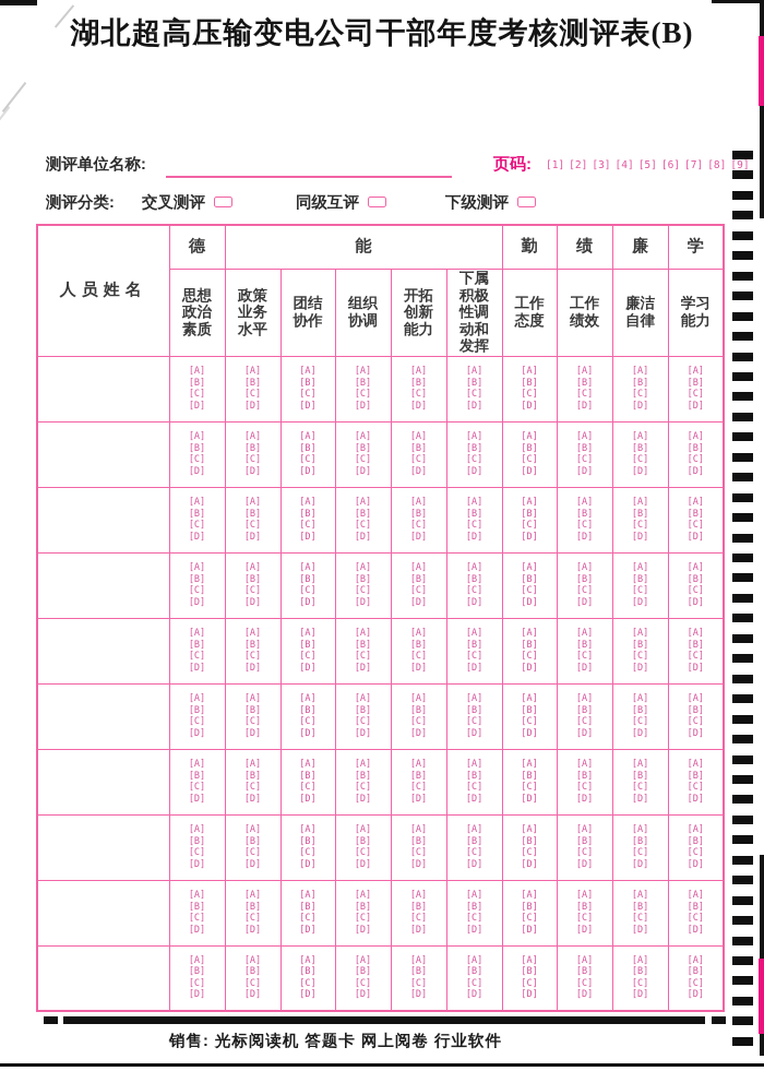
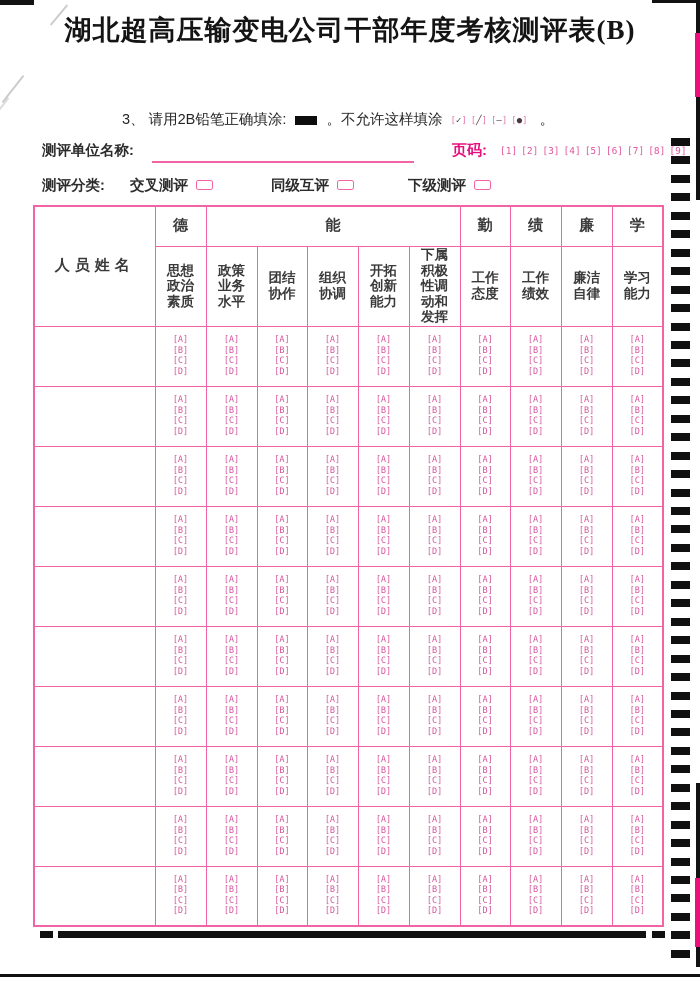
  湖北超高压输变电公司干部年度考核测评表(B)
+ 3、 请用2B铅笔正确填涂: 。不允许这样填涂 [✓] [╱] [—] [●] 。
  测评单位名称:
  页码:
  [1]
  [2]
  [3]
  [4]
  [5]
  [6]
  [7]
  [8]
  [9]
  测评分类:
  交叉测评
  同级互评
  下级测评
  人员姓名	德	能	勤	绩	廉	学
  思想 政治 素质	政策 业务 水平	团结 协作	组织 协调	开拓 创新 能力	下属 积极 性调 动和 发挥	工作 态度	工作 绩效	廉洁 自律	学习 能力
  	[A][B][C][D]	[A][B][C][D]	[A][B][C][D]	[A][B][C][D]	[A][B][C][D]	[A][B][C][D]	[A][B][C][D]	[A][B][C][D]	[A][B][C][D]	[A][B][C][D]
  	[A][B][C][D]	[A][B][C][D]	[A][B][C][D]	[A][B][C][D]	[A][B][C][D]	[A][B][C][D]	[A][B][C][D]	[A][B][C][D]	[A][B][C][D]	[A][B][C][D]
  	[A][B][C][D]	[A][B][C][D]	[A][B][C][D]	[A][B][C][D]	[A][B][C][D]	[A][B][C][D]	[A][B][C][D]	[A][B][C][D]	[A][B][C][D]	[A][B][C][D]
  	[A][B][C][D]	[A][B][C][D]	[A][B][C][D]	[A][B][C][D]	[A][B][C][D]	[A][B][C][D]	[A][B][C][D]	[A][B][C][D]	[A][B][C][D]	[A][B][C][D]
  	[A][B][C][D]	[A][B][C][D]	[A][B][C][D]	[A][B][C][D]	[A][B][C][D]	[A][B][C][D]	[A][B][C][D]	[A][B][C][D]	[A][B][C][D]	[A][B][C][D]
  	[A][B][C][D]	[A][B][C][D]	[A][B][C][D]	[A][B][C][D]	[A][B][C][D]	[A][B][C][D]	[A][B][C][D]	[A][B][C][D]	[A][B][C][D]	[A][B][C][D]
  	[A][B][C][D]	[A][B][C][D]	[A][B][C][D]	[A][B][C][D]	[A][B][C][D]	[A][B][C][D]	[A][B][C][D]	[A][B][C][D]	[A][B][C][D]	[A][B][C][D]
  	[A][B][C][D]	[A][B][C][D]	[A][B][C][D]	[A][B][C][D]	[A][B][C][D]	[A][B][C][D]	[A][B][C][D]	[A][B][C][D]	[A][B][C][D]	[A][B][C][D]
  	[A][B][C][D]	[A][B][C][D]	[A][B][C][D]	[A][B][C][D]	[A][B][C][D]	[A][B][C][D]	[A][B][C][D]	[A][B][C][D]	[A][B][C][D]	[A][B][C][D]
  	[A][B][C][D]	[A][B][C][D]	[A][B][C][D]	[A][B][C][D]	[A][B][C][D]	[A][B][C][D]	[A][B][C][D]	[A][B][C][D]	[A][B][C][D]	[A][B][C][D]
- 销售: 光标阅读机 答题卡 网上阅卷 行业软件
